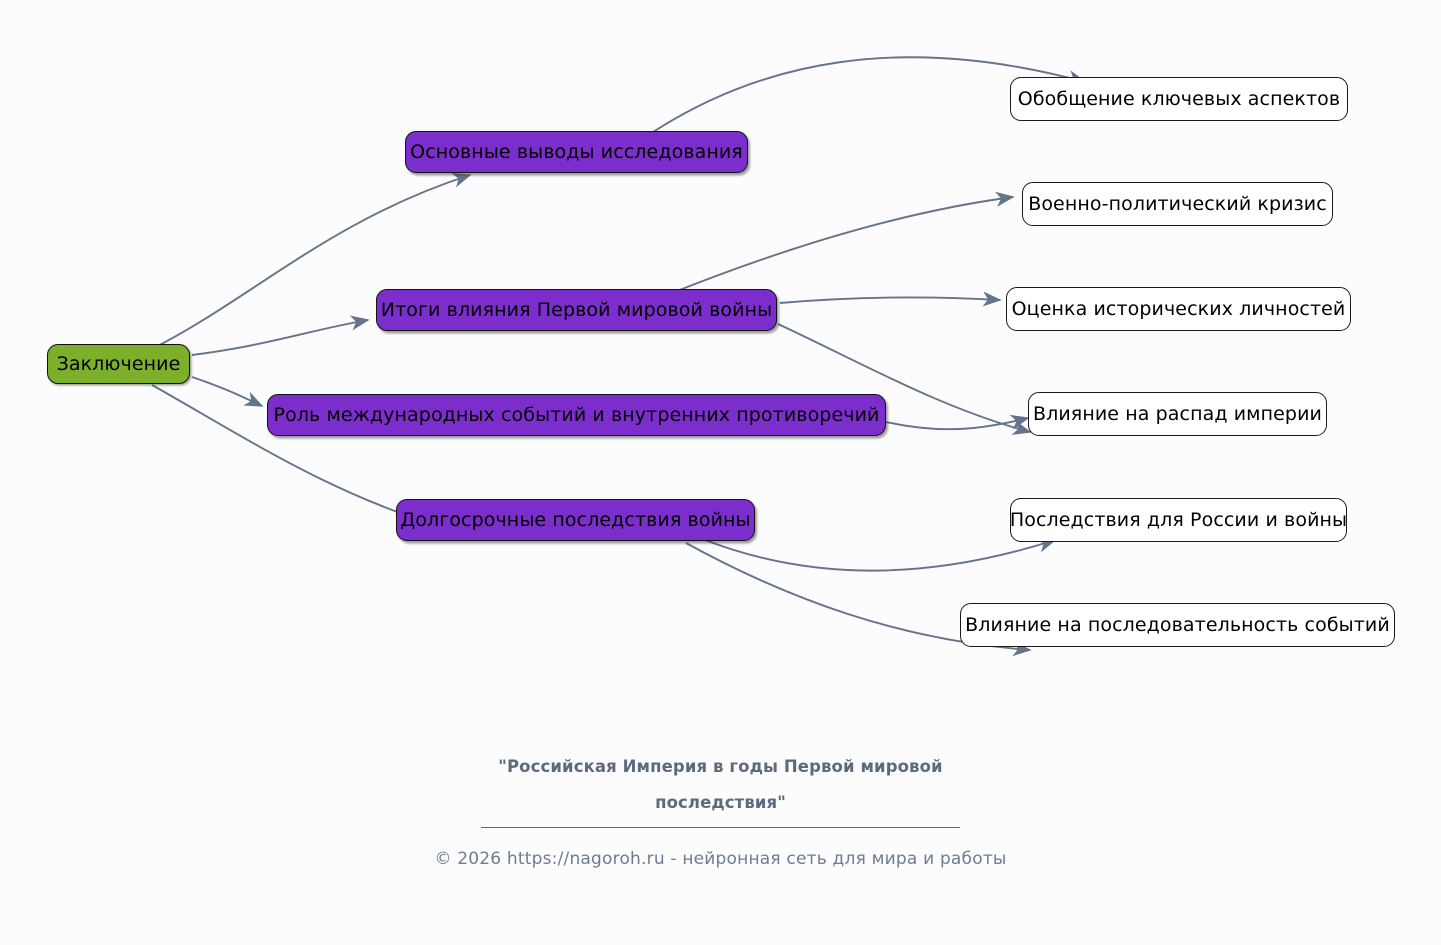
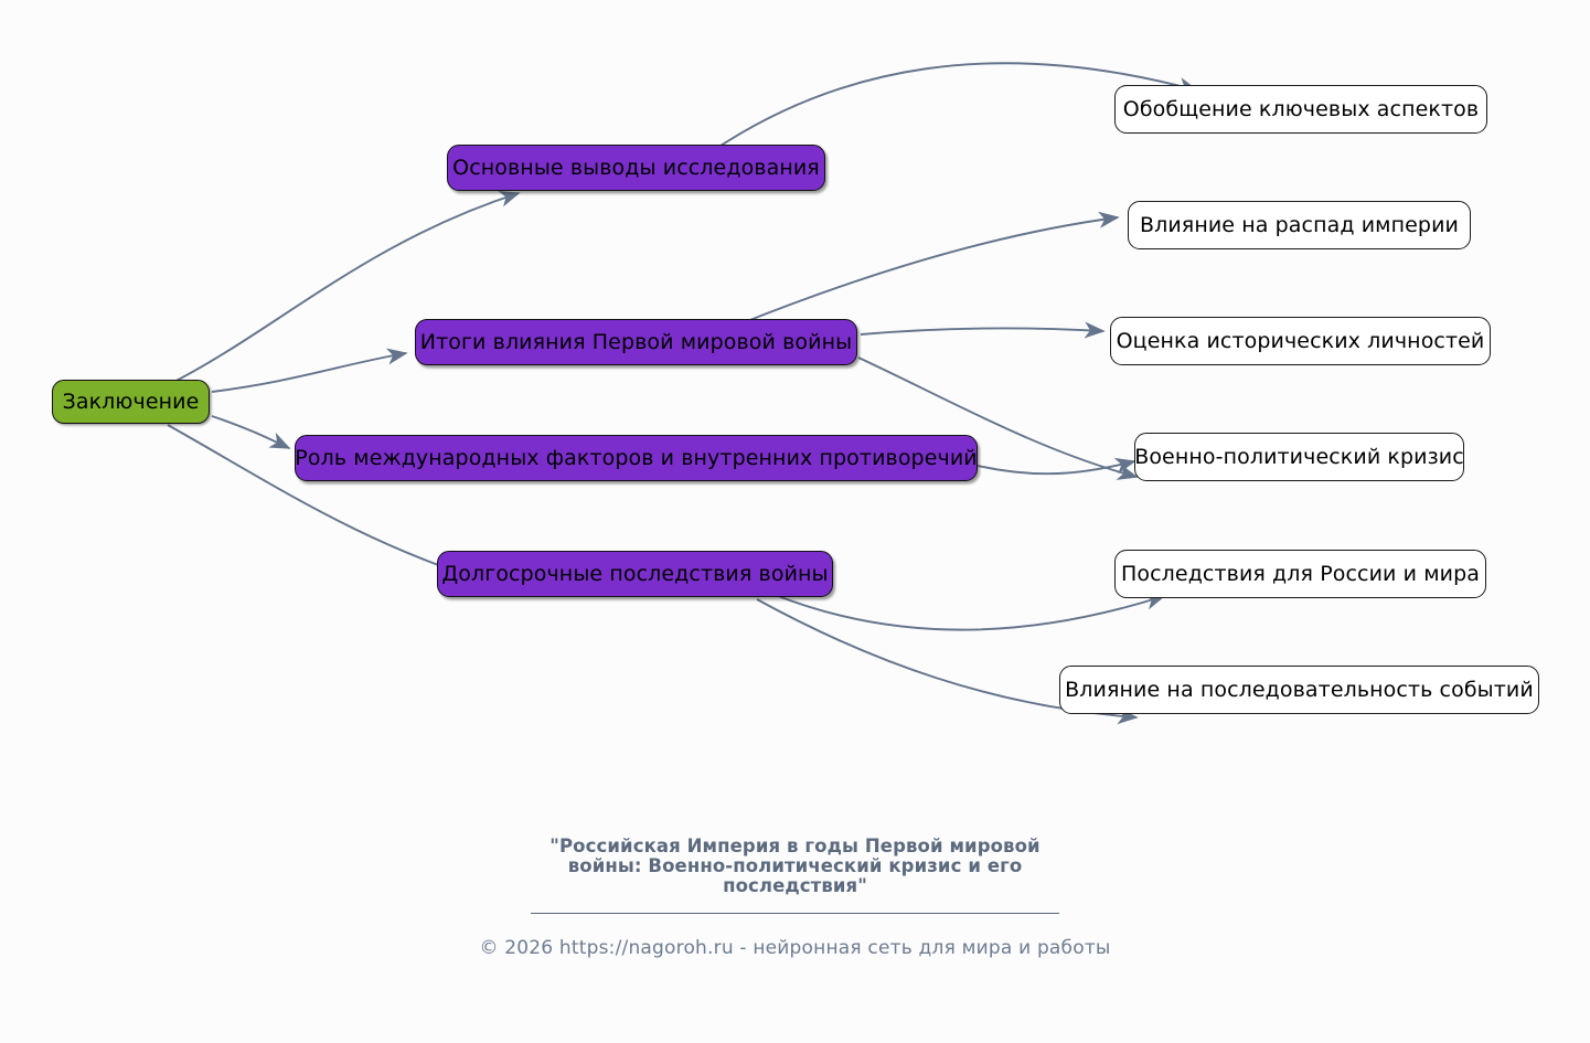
  Заключение
  Основные выводы исследования
  Итоги влияния Первой мировой войны
- Роль международных событий и внутренних противоречий
+ Роль международных факторов и внутренних противоречий
  Долгосрочные последствия войны
  Обобщение ключевых аспектов
- Военно-политический кризис
+ Влияние на распад империи
  Оценка исторических личностей
- Влияние на распад империи
+ Военно-политический кризис
- Последствия для России и войны
+ Последствия для России и мира
  Влияние на последовательность событий
  "Российская Империя в годы Первой мировой
+ войны: Военно-политический кризис и его
  последствия"
  © 2026 https://nagoroh.ru - нейронная сеть для мира и работы
